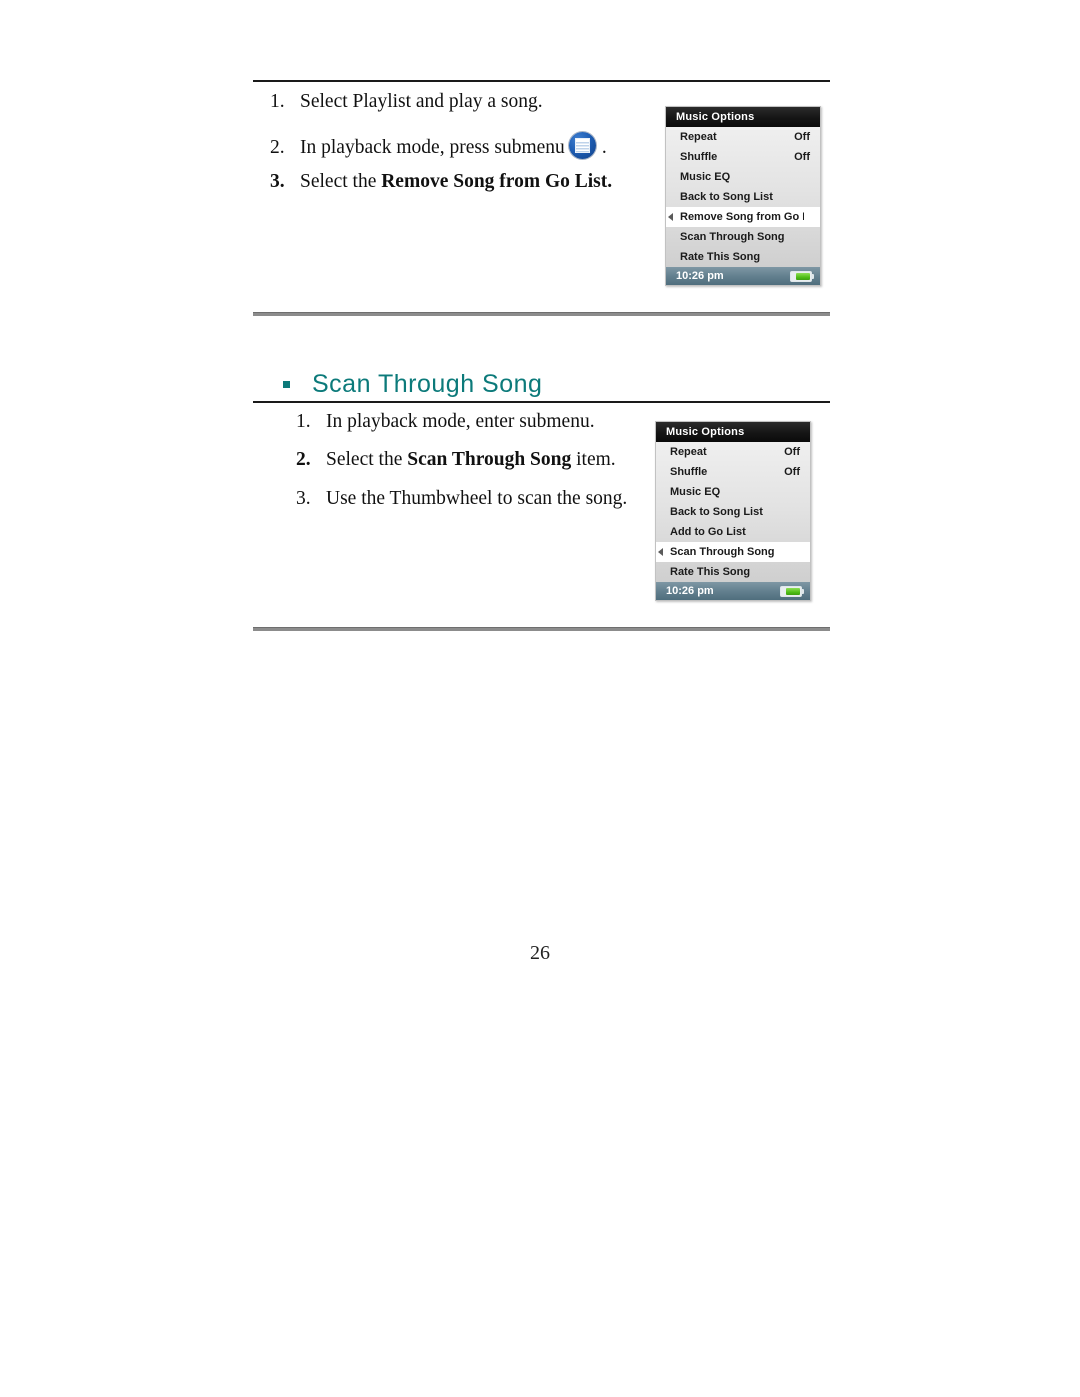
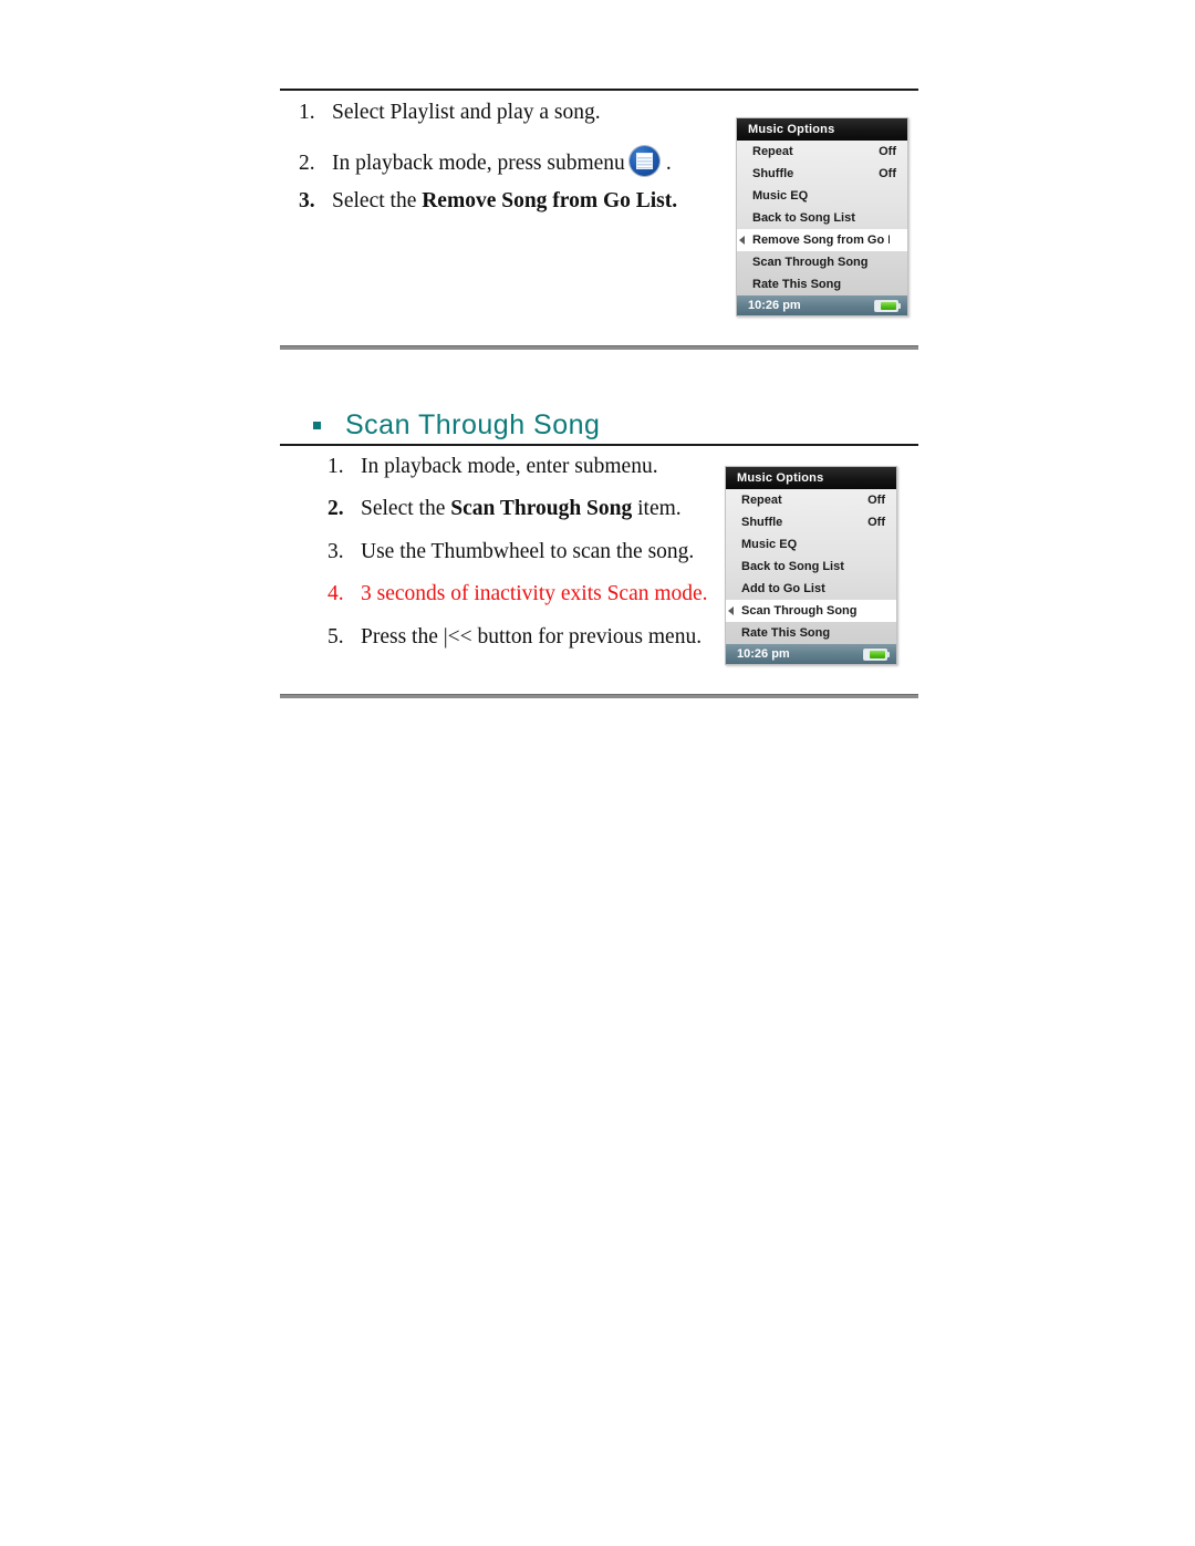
  1.
  Select Playlist and play a song.
  2.
  In playback mode, press submenu .
  3.
  Select the Remove Song from Go List.
  Music Options
  Repeat
  Off
  Shuffle
  Off
  Music EQ
  Back to Song List
  Remove Song from Go
  Scan Through Song
  Rate This Song
  10:26 pm
  Scan Through Song
  1.
  In playback mode, enter submenu.
  2.
  Select the Scan Through Song item.
  3.
  Use the Thumbwheel to scan the song.
+ 4.
+ 3 seconds of inactivity exits Scan mode.
+ 5.
+ Press the |<< button for previous menu.
  Music Options
  Repeat
  Off
  Shuffle
  Off
  Music EQ
  Back to Song List
  Add to Go List
  Scan Through Song
  Rate This Song
  10:26 pm
- 26
